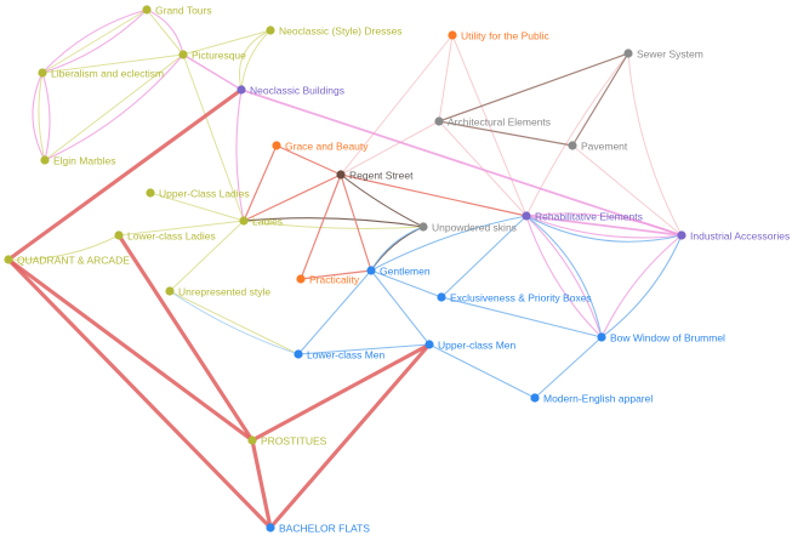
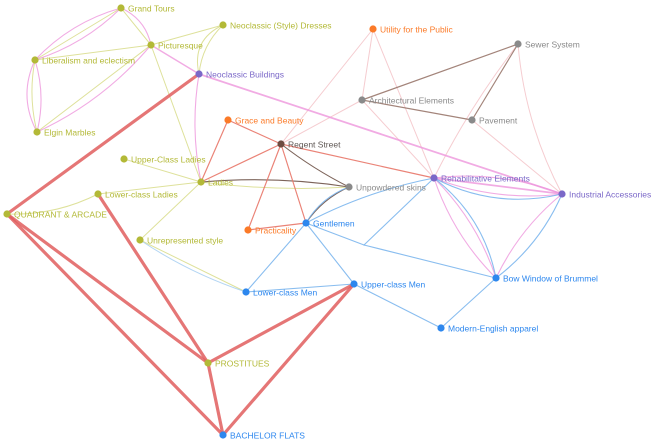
  Grand Tours
  Neoclassic (Style) Dresses
  Utility for the Public
  Sewer System
  Picturesque
  Liberalism and eclectism
  Neoclassic Buildings
  Architectural Elements
  Grace and Beauty
  Pavement
  Elgin Marbles
  Regent Street
  Upper-Class Ladies
  Rehabilitative Elements
  Ladies
  Unpowdered skins
  Lower-class Ladies
  Industrial Accessories
  QUADRANT & ARCADE
  Gentlemen
  Practicality
  Unrepresented style
- Exclusiveness & Priority Boxes
  Bow Window of Brummel
  Upper-class Men
  Lower-class Men
  Modern-English apparel
  PROSTITUES
  BACHELOR FLATS
